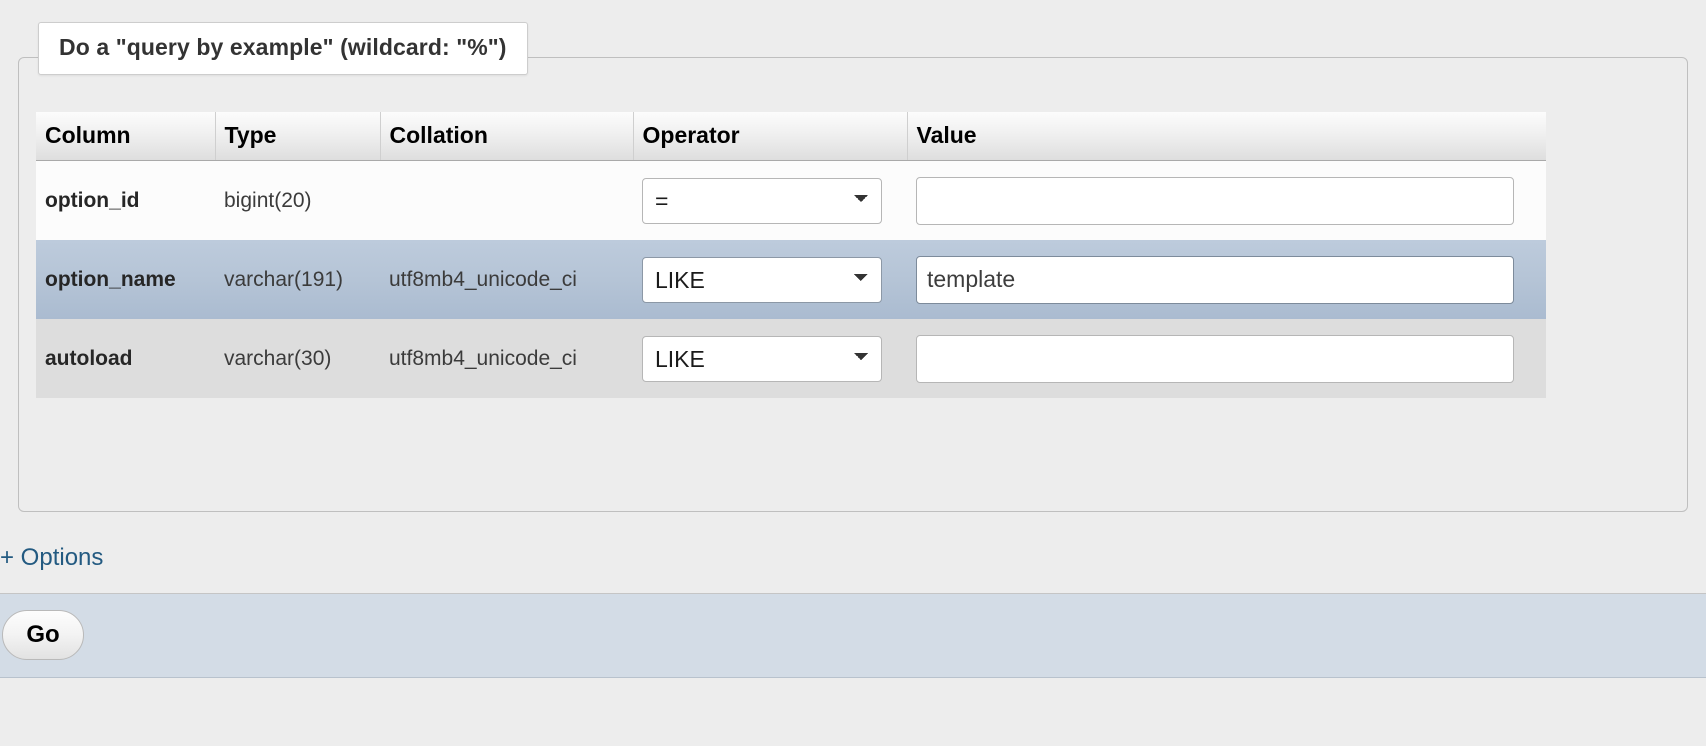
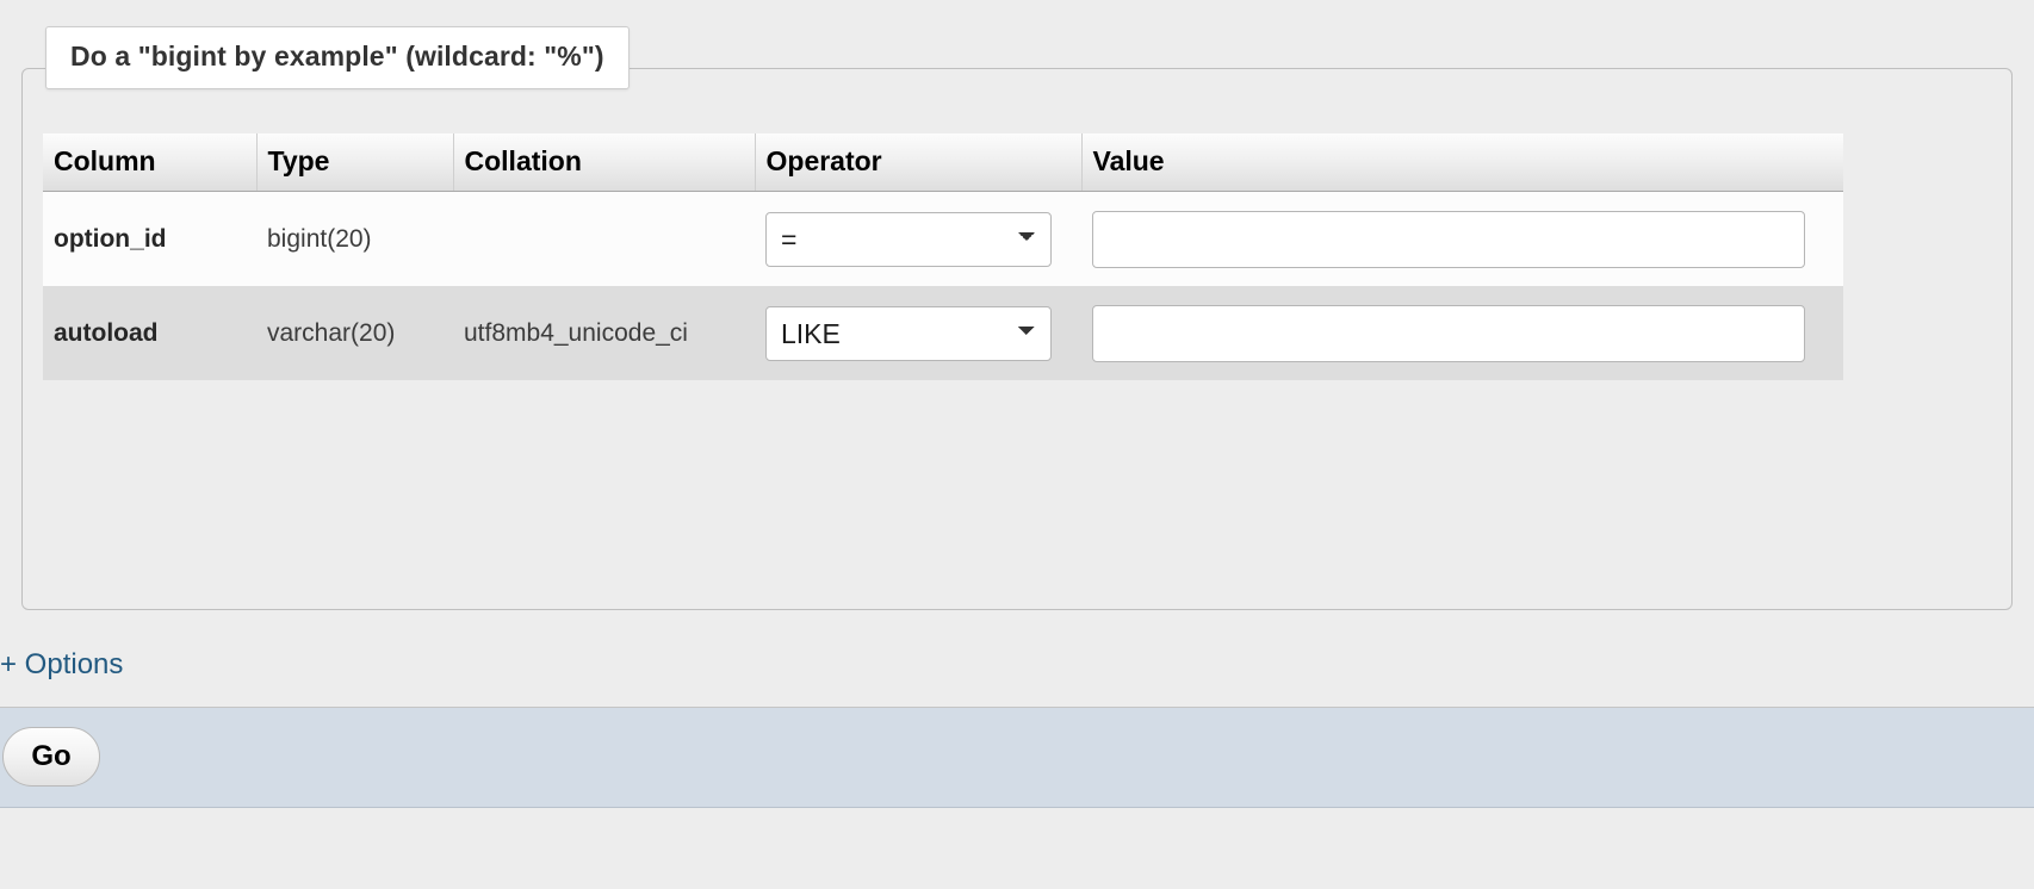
- Do a "query by example" (wildcard: "%")
+ Do a "bigint by example" (wildcard: "%")
  Column	Type	Collation	Operator	Value
  option_id	bigint(20)		=
- option_name	varchar(191)	utf8mb4_unicode_ci	LIKE	template
- autoload	varchar(30)	utf8mb4_unicode_ci	LIKE
+ autoload	varchar(20)	utf8mb4_unicode_ci	LIKE
  + Options
  Go
